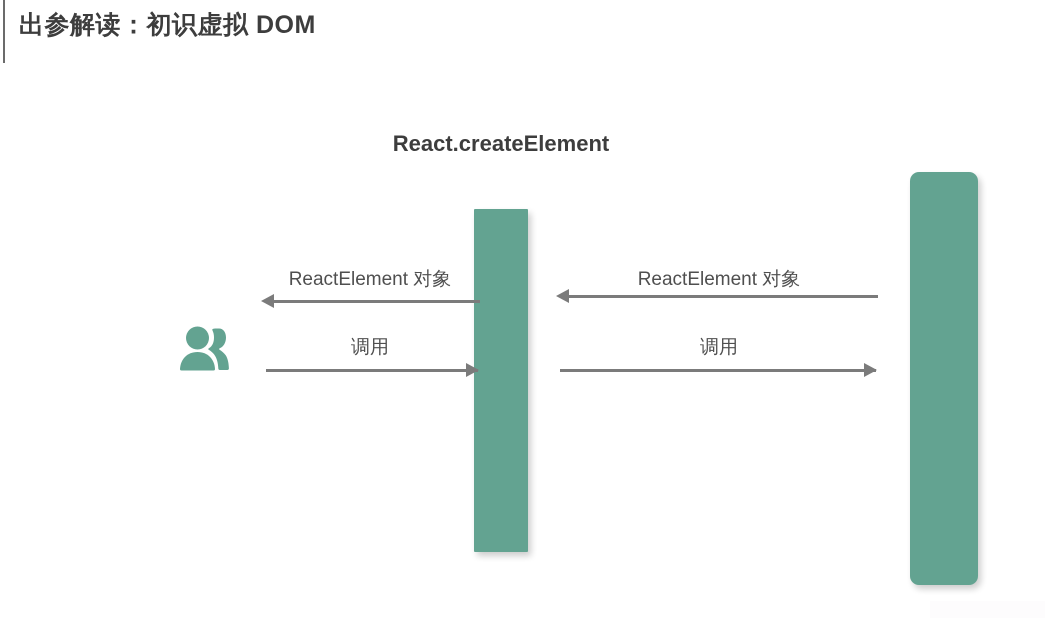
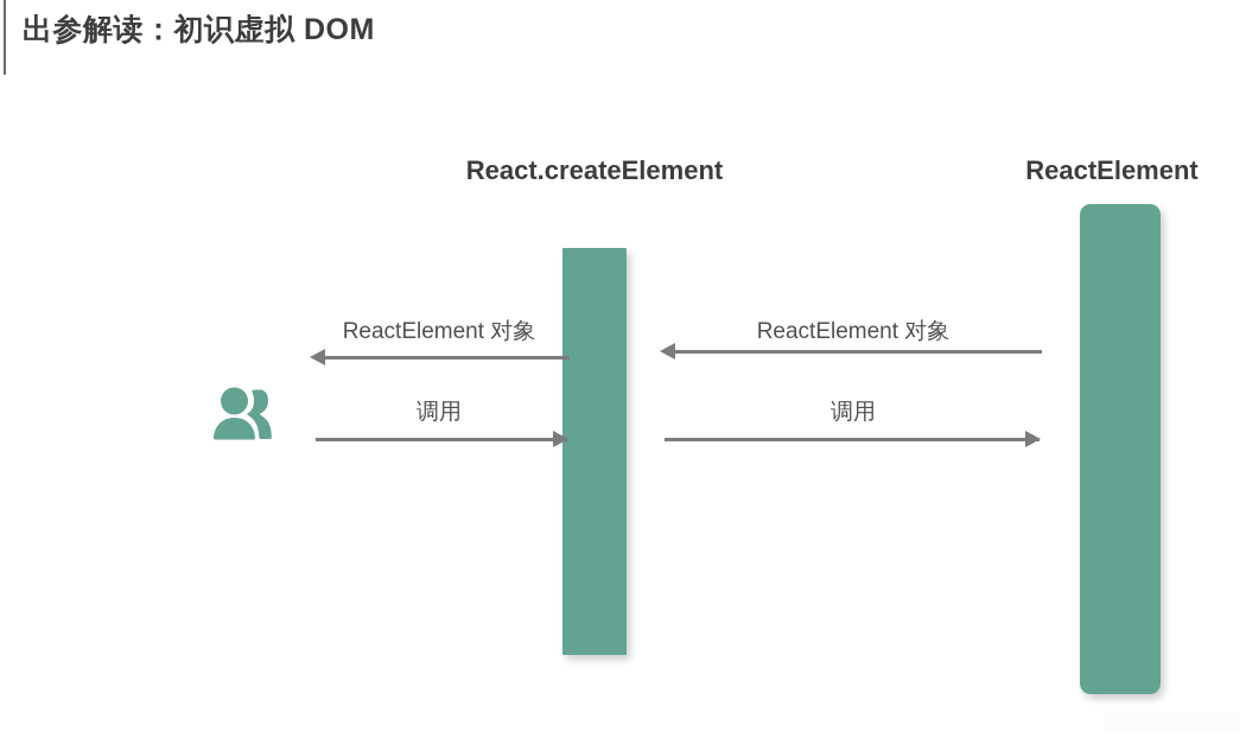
  出参解读：初识虚拟 DOM
  React.createElement
+ ReactElement
  ReactElement 对象
  调用
  ReactElement 对象
  调用
